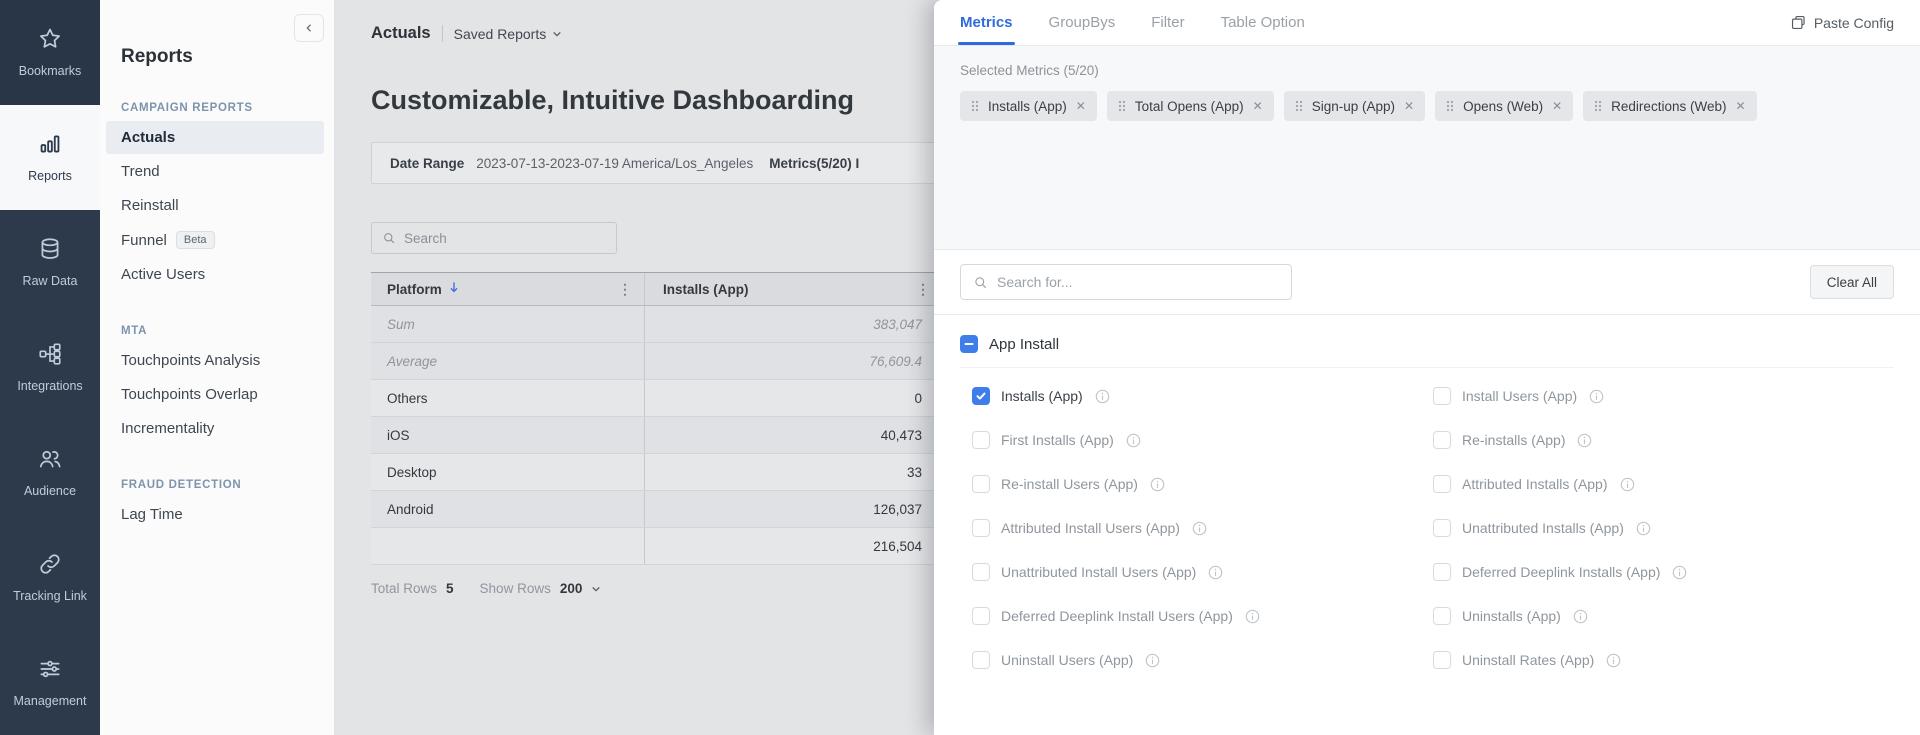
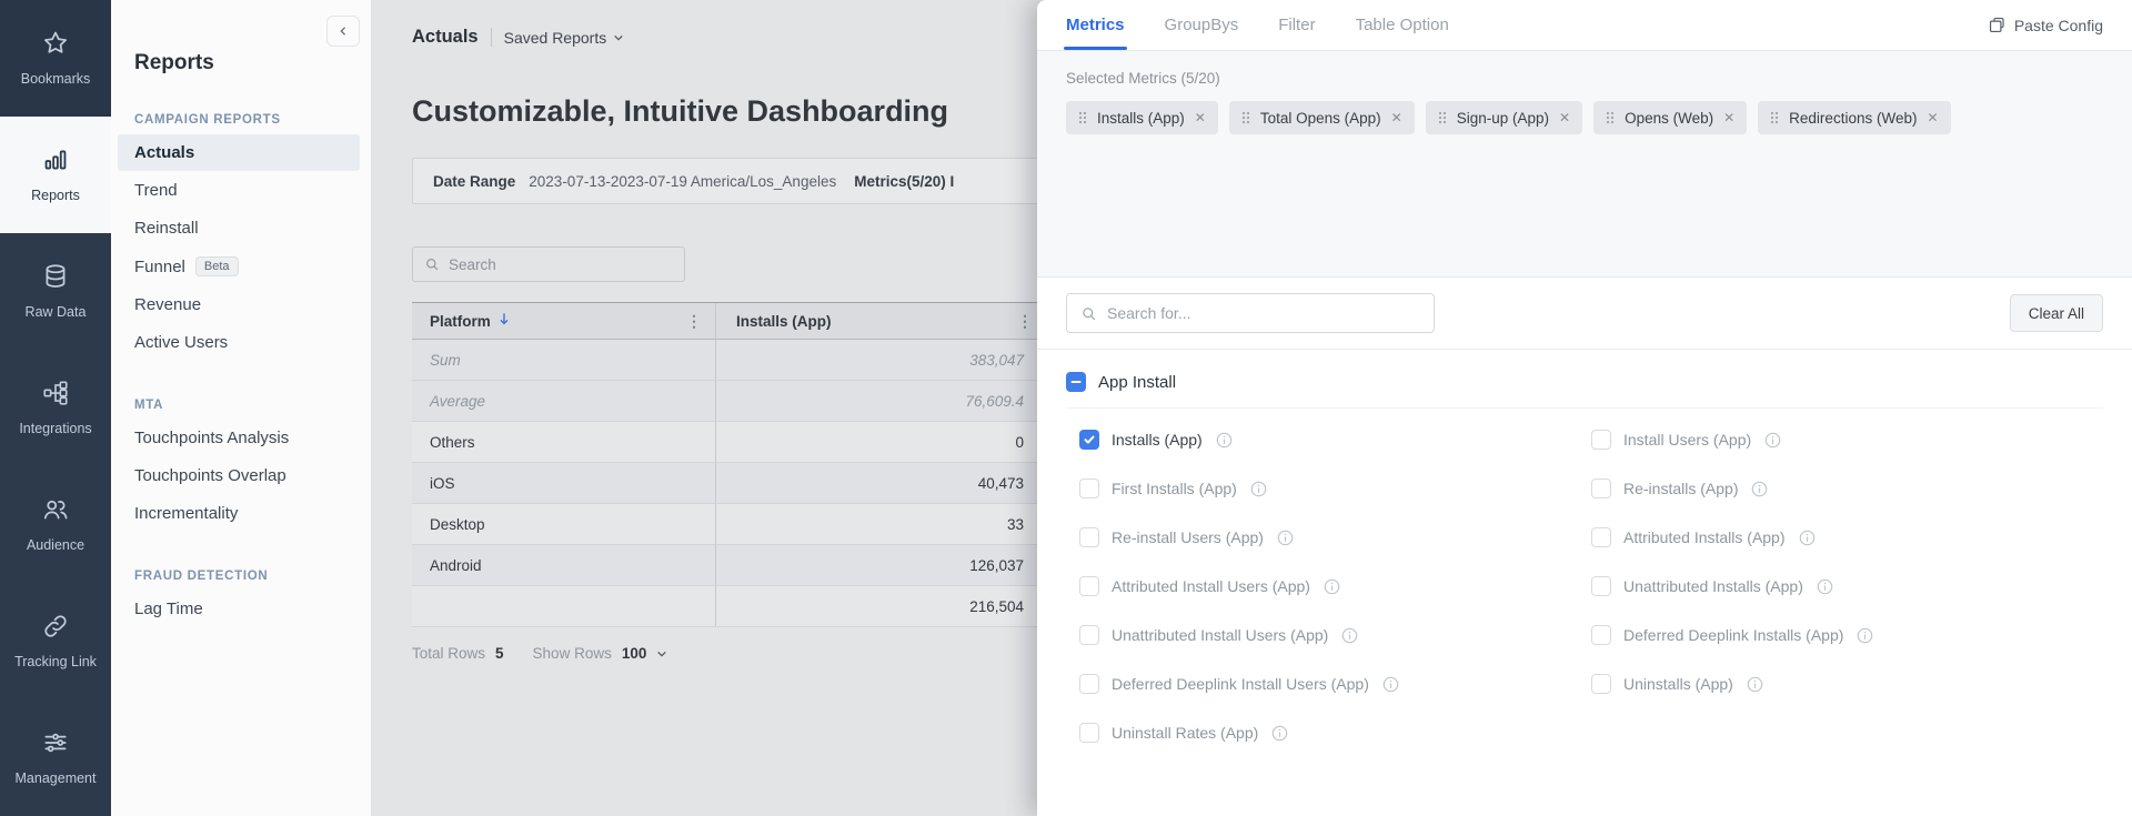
  Bookmarks
  Reports
  Raw Data
  Integrations
  Audience
  Tracking Link
  Management
  Reports
  CAMPAIGN REPORTS
  Actuals
  Trend
  Reinstall
  Funnel
  Beta
+ Revenue
  Active Users
  MTA
  Touchpoints Analysis
  Touchpoints Overlap
  Incrementality
  FRAUD DETECTION
  Lag Time
  Actuals
  Saved Reports
  Customizable, Intuitive Dashboarding
  Date Range
  2023-07-13-2023-07-19 America/Los_Angeles
  Metrics(5/20) I
  Search
  Platform
  ⋮
  Installs (App)
  ⋮
  Sum
  383,047
  Average
  76,609.4
  Others
  0
  iOS
  40,473
  Desktop
  33
  Android
  126,037
  216,504
  Total Rows
  5
  Show Rows
- 200
+ 100
  Metrics
  GroupBys
  Filter
  Table Option
  Paste Config
  Selected Metrics (5/20)
  Installs (App)
  ✕
  Total Opens (App)
  ✕
  Sign-up (App)
  ✕
  Opens (Web)
  ✕
  Redirections (Web)
  ✕
  Search for...
  Clear All
  App Install
  Installs (App)
  Install Users (App)
  First Installs (App)
  Re-installs (App)
  Re-install Users (App)
  Attributed Installs (App)
  Attributed Install Users (App)
  Unattributed Installs (App)
  Unattributed Install Users (App)
  Deferred Deeplink Installs (App)
  Deferred Deeplink Install Users (App)
  Uninstalls (App)
- Uninstall Users (App)
  Uninstall Rates (App)
